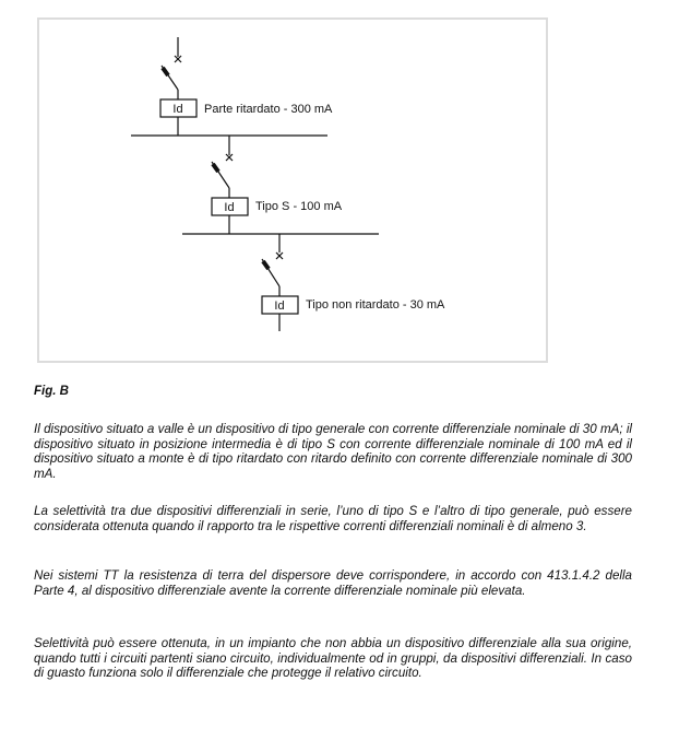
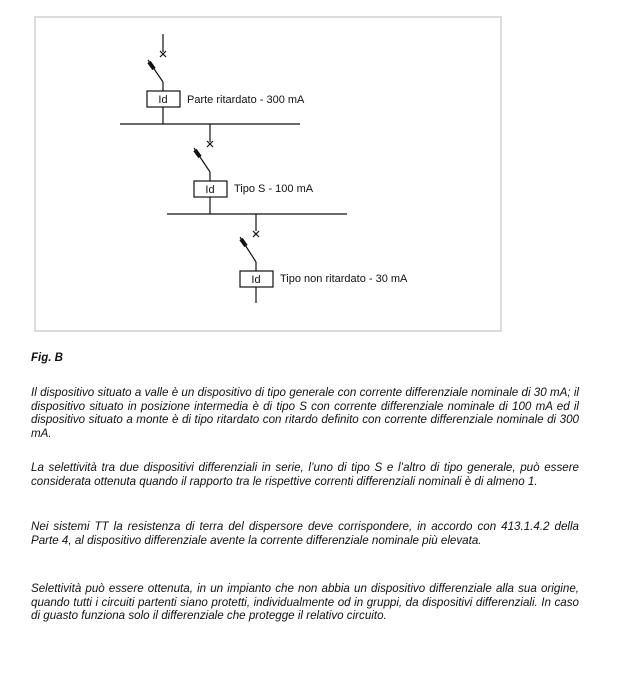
  Id
  Parte ritardato - 300 mA
  Id
  Tipo S - 100 mA
  Id
  Tipo non ritardato - 30 mA
  Fig. B
  Il dispositivo situato a valle è un dispositivo di tipo generale con corrente differenziale nominale di 30 mA; il dispositivo situato in posizione intermedia è di tipo S con corrente differenziale nominale di 100 mA ed il dispositivo situato a monte è di tipo ritardato con ritardo definito con corrente differenziale nominale di 300 mA.
- La selettività tra due dispositivi differenziali in serie, l’uno di tipo S e l’altro di tipo generale, può essere considerata ottenuta quando il rapporto tra le rispettive correnti differenziali nominali è di almeno 3.
+ La selettività tra due dispositivi differenziali in serie, l’uno di tipo S e l’altro di tipo generale, può essere considerata ottenuta quando il rapporto tra le rispettive correnti differenziali nominali è di almeno 1.
  Nei sistemi TT la resistenza di terra del dispersore deve corrispondere, in accordo con 413.1.4.2 della Parte 4, al dispositivo differenziale avente la corrente differenziale nominale più elevata.
- Selettività può essere ottenuta, in un impianto che non abbia un dispositivo differenziale alla sua origine, quando tutti i circuiti partenti siano circuito, individualmente od in gruppi, da dispositivi differenziali. In caso di guasto funziona solo il differenziale che protegge il relativo circuito.
+ Selettività può essere ottenuta, in un impianto che non abbia un dispositivo differenziale alla sua origine, quando tutti i circuiti partenti siano protetti, individualmente od in gruppi, da dispositivi differenziali. In caso di guasto funziona solo il differenziale che protegge il relativo circuito.
